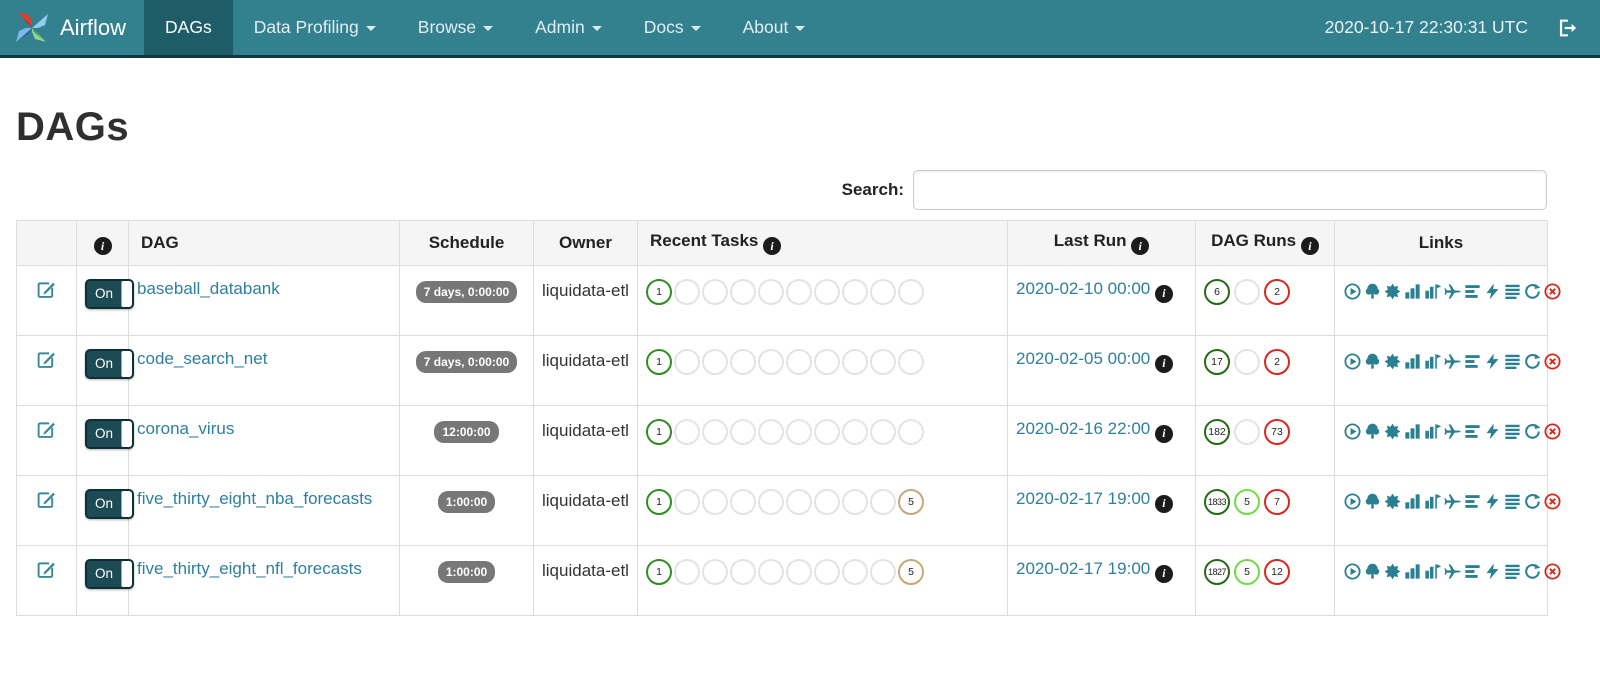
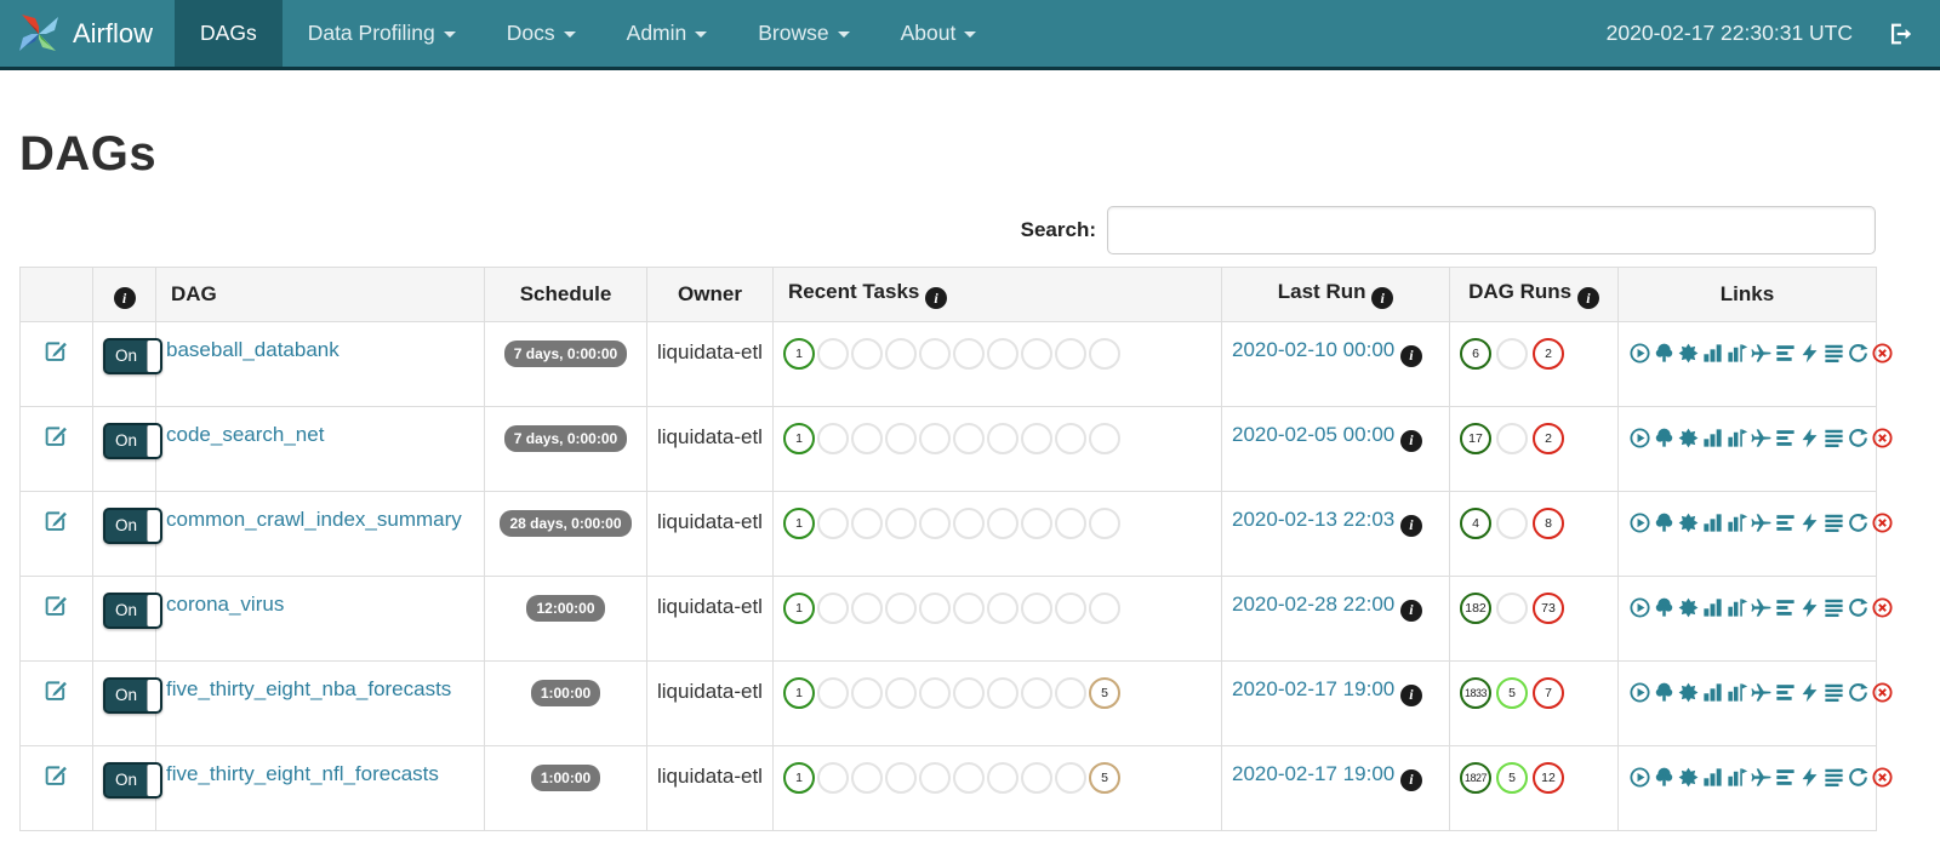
  Airflow
  DAGs
  Data Profiling
- Browse
+ Docs
  Admin
- Docs
+ Browse
  About
- 2020-10-17 22:30:31 UTC
+ 2020-02-17 22:30:31 UTC
  DAGs
  Search:
  	i	DAG	Schedule	Owner	Recent Tasks i	Last Run i	DAG Runs i	Links
  	On	baseball_databank	7 days, 0:00:00	liquidata-etl	1	2020-02-10 00:00 i	6 2
  	On	code_search_net	7 days, 0:00:00	liquidata-etl	1	2020-02-05 00:00 i	17 2
+ 	On	common_crawl_index_summary	28 days, 0:00:00	liquidata-etl	1	2020-02-13 22:03 i	4 8
- 	On	corona_virus	12:00:00	liquidata-etl	1	2020-02-16 22:00 i	182 73
+ 	On	corona_virus	12:00:00	liquidata-etl	1	2020-02-28 22:00 i	182 73
  	On	five_thirty_eight_nba_forecasts	1:00:00	liquidata-etl	1 5	2020-02-17 19:00 i	1833 5 7
  	On	five_thirty_eight_nfl_forecasts	1:00:00	liquidata-etl	1 5	2020-02-17 19:00 i	1827 5 12
